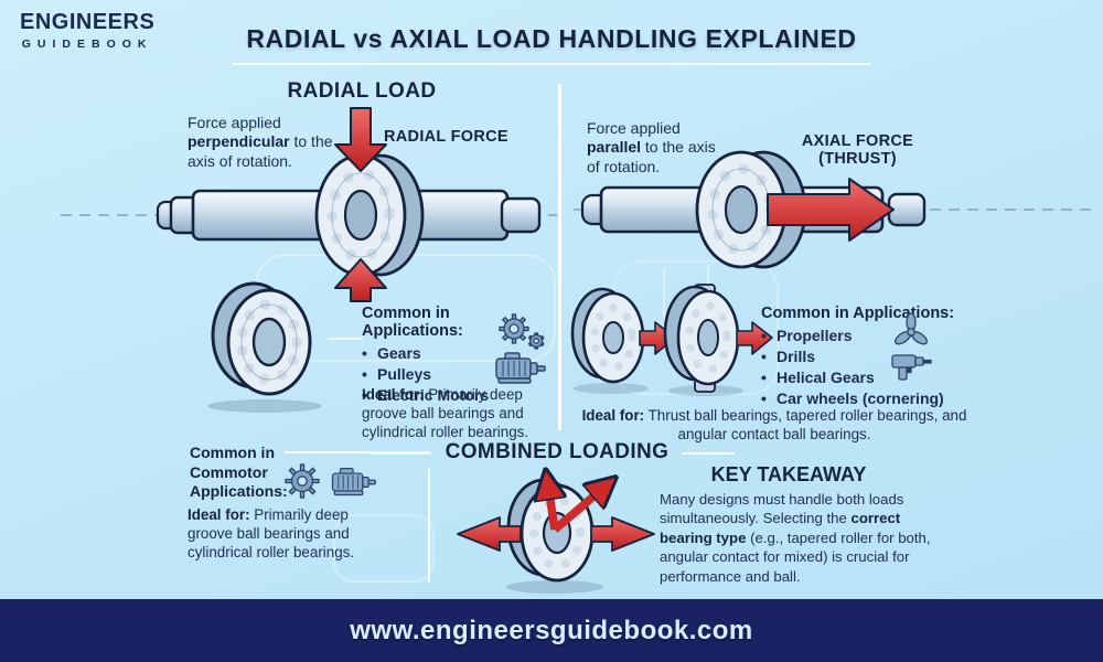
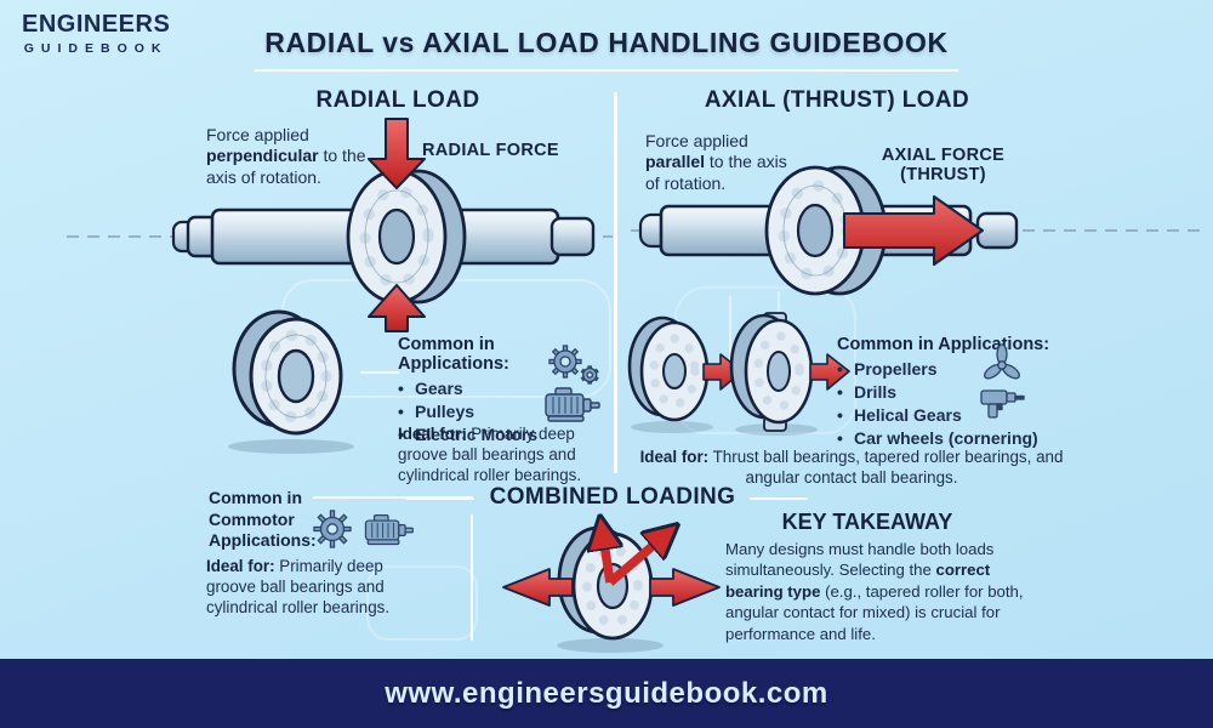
  ENGINEERS
  GUIDEBOOK
- RADIAL vs AXIAL LOAD HANDLING EXPLAINED
+ RADIAL vs AXIAL LOAD HANDLING GUIDEBOOK
  RADIAL LOAD
+ AXIAL (THRUST) LOAD
  Force applied perpendicular to the axis of rotation.
  RADIAL FORCE
  Force applied parallel to the axis of rotation.
  AXIAL FORCE
  (THRUST)
  Common in Applications:
  Gears
  Pulleys
  Electric Motors
  Ideal for: Primarily deep groove ball bearings and cylindrical roller bearings.
  Common in Applications:
  Propellers
  Drills
  Helical Gears
  Car wheels (cornering)
  Ideal for: Thrust ball bearings, tapered roller bearings, and angular contact ball bearings.
  Common in
  Commotor
  Applications:
  Ideal for: Primarily deep groove ball bearings and cylindrical roller bearings.
  COMBINED LOADING
  KEY TAKEAWAY
- Many designs must handle both loads simultaneously. Selecting the correct bearing type (e.g., tapered roller for both, angular contact for mixed) is crucial for performance and ball.
+ Many designs must handle both loads simultaneously. Selecting the correct bearing type (e.g., tapered roller for both, angular contact for mixed) is crucial for performance and life.
  www.engineersguidebook.com
